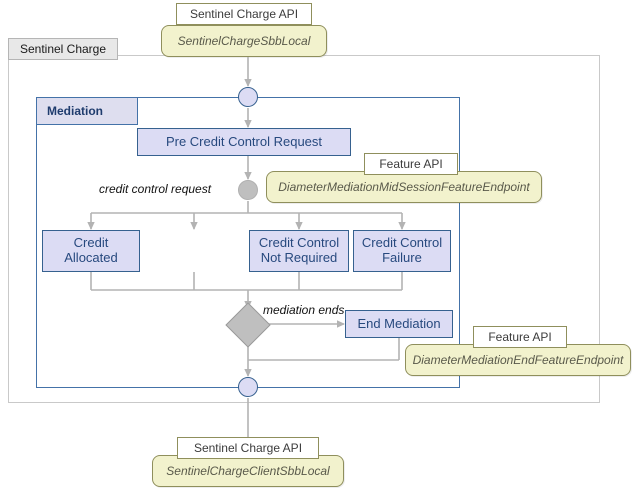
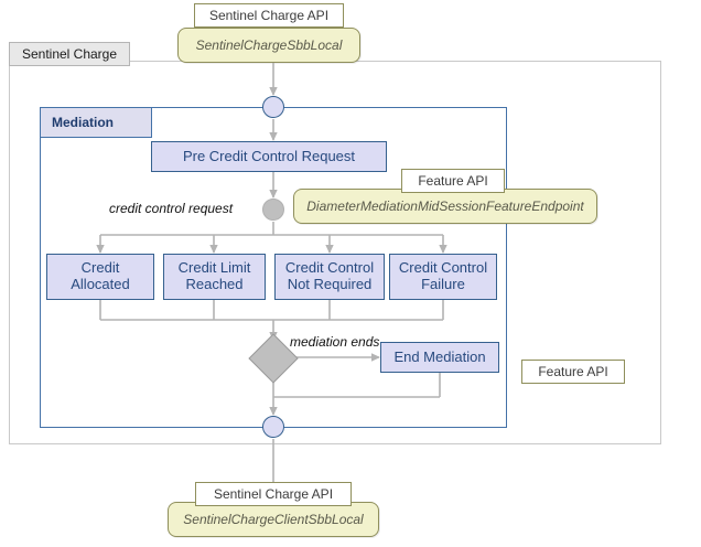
  Sentinel Charge
  Mediation
  credit control request
  mediation ends
  Pre Credit Control Request
  Credit
  Allocated
+ Credit Limit
+ Reached
  Credit Control
  Not Required
  Credit Control
  Failure
  End Mediation
  SentinelChargeSbbLocal
  Sentinel Charge API
  DiameterMediationMidSessionFeatureEndpoint
  Feature API
- DiameterMediationEndFeatureEndpoint
  Feature API
  SentinelChargeClientSbbLocal
  Sentinel Charge API
